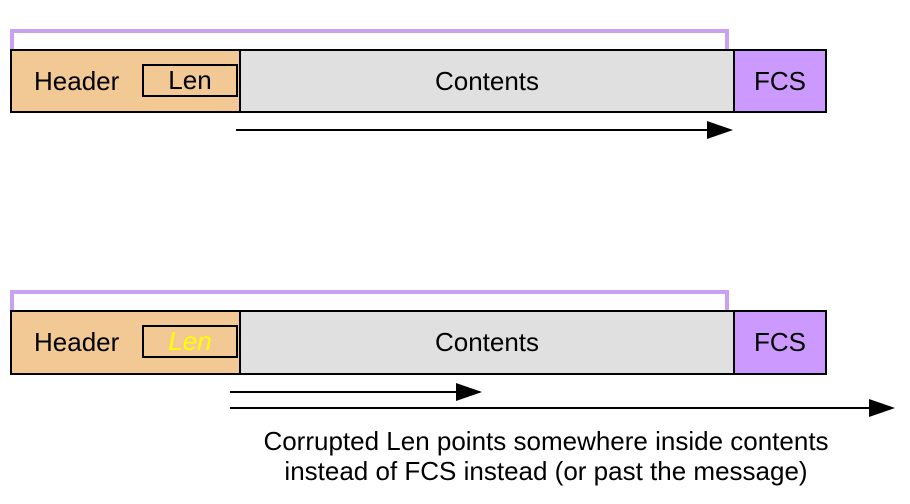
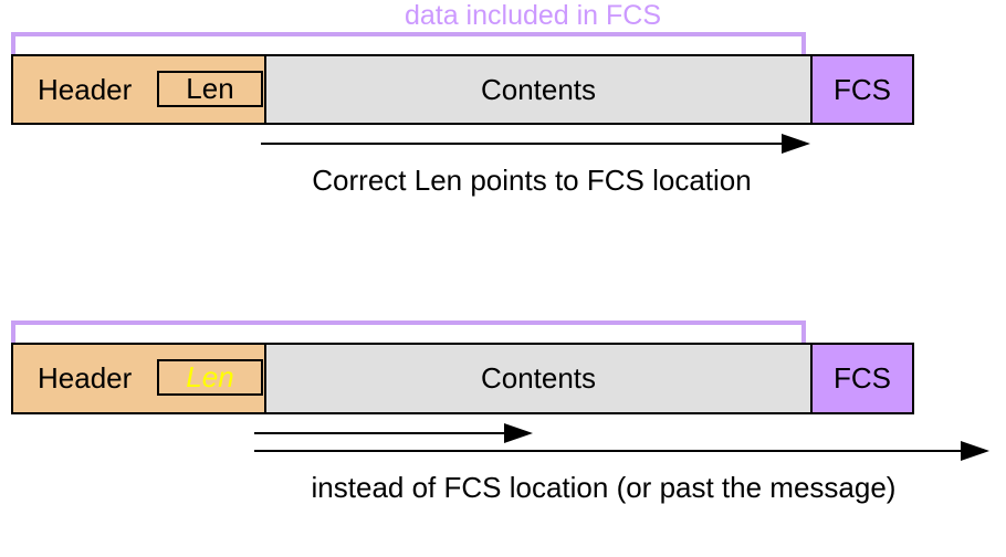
+ data included in FCS
  Header
  Len
  Contents
  FCS
+ Correct Len points to FCS location
  Header
  Len
  Contents
  FCS
- Corrupted Len points somewhere inside contents
- instead of FCS instead (or past the message)
+ instead of FCS location (or past the message)
